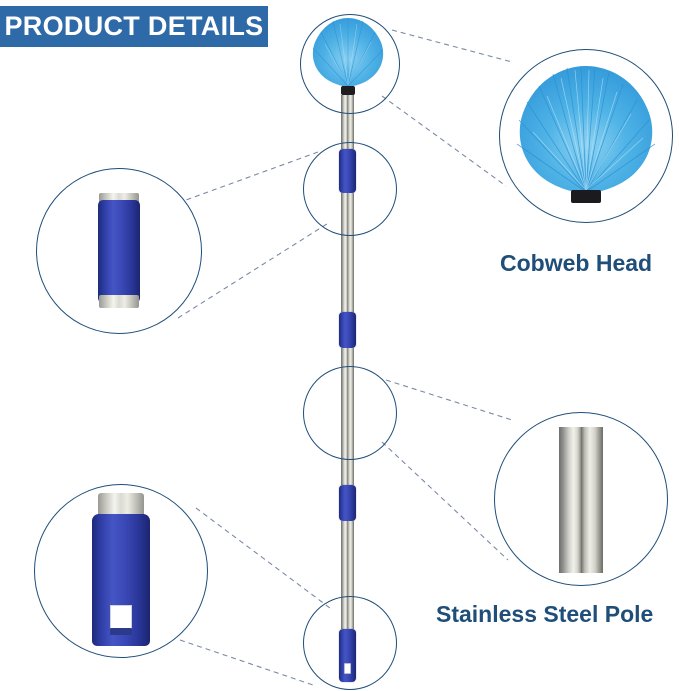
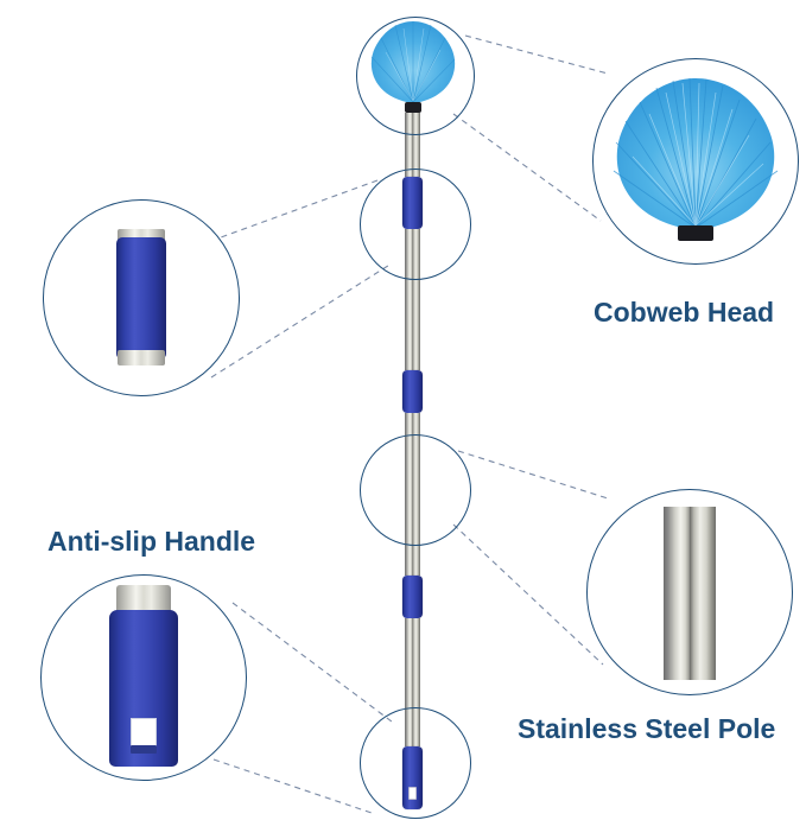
- PRODUCT DETAILS
  Cobweb Head
+ Anti-slip Handle
  Stainless Steel Pole
